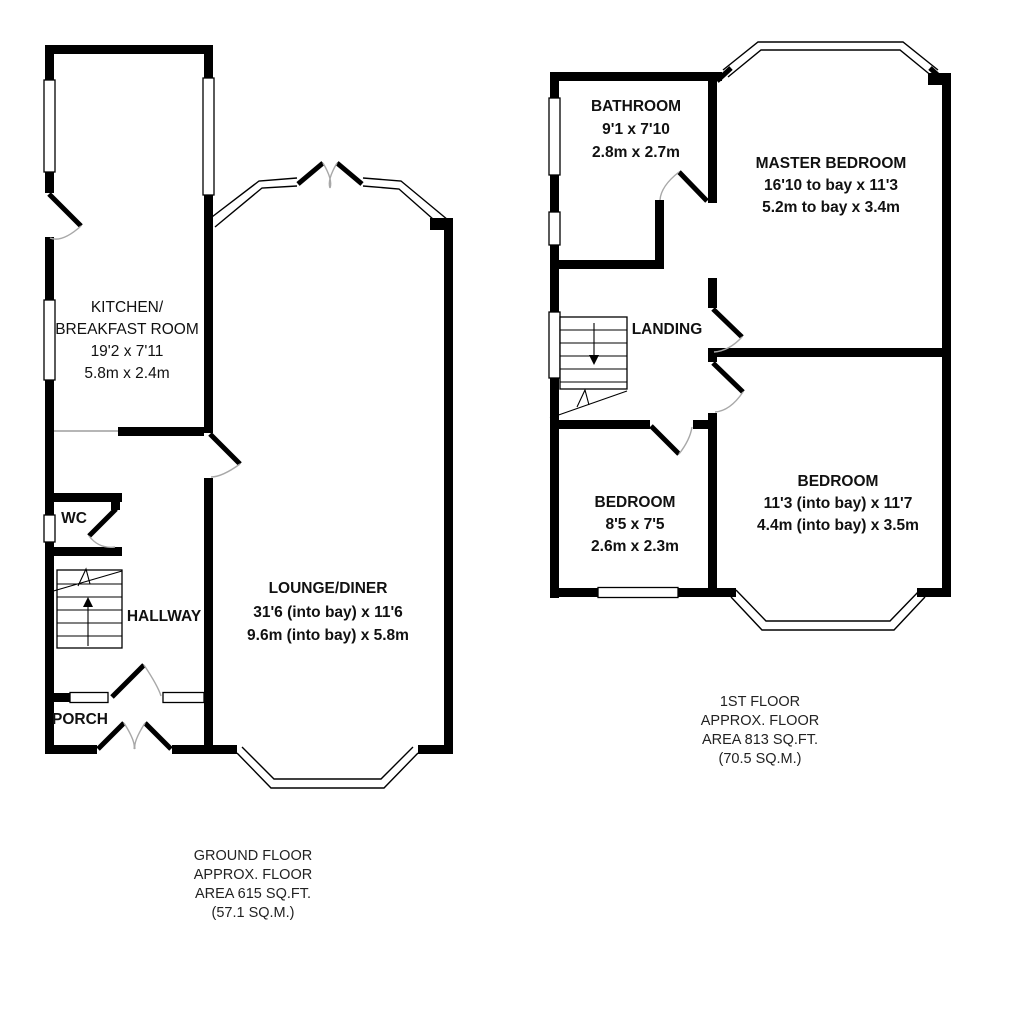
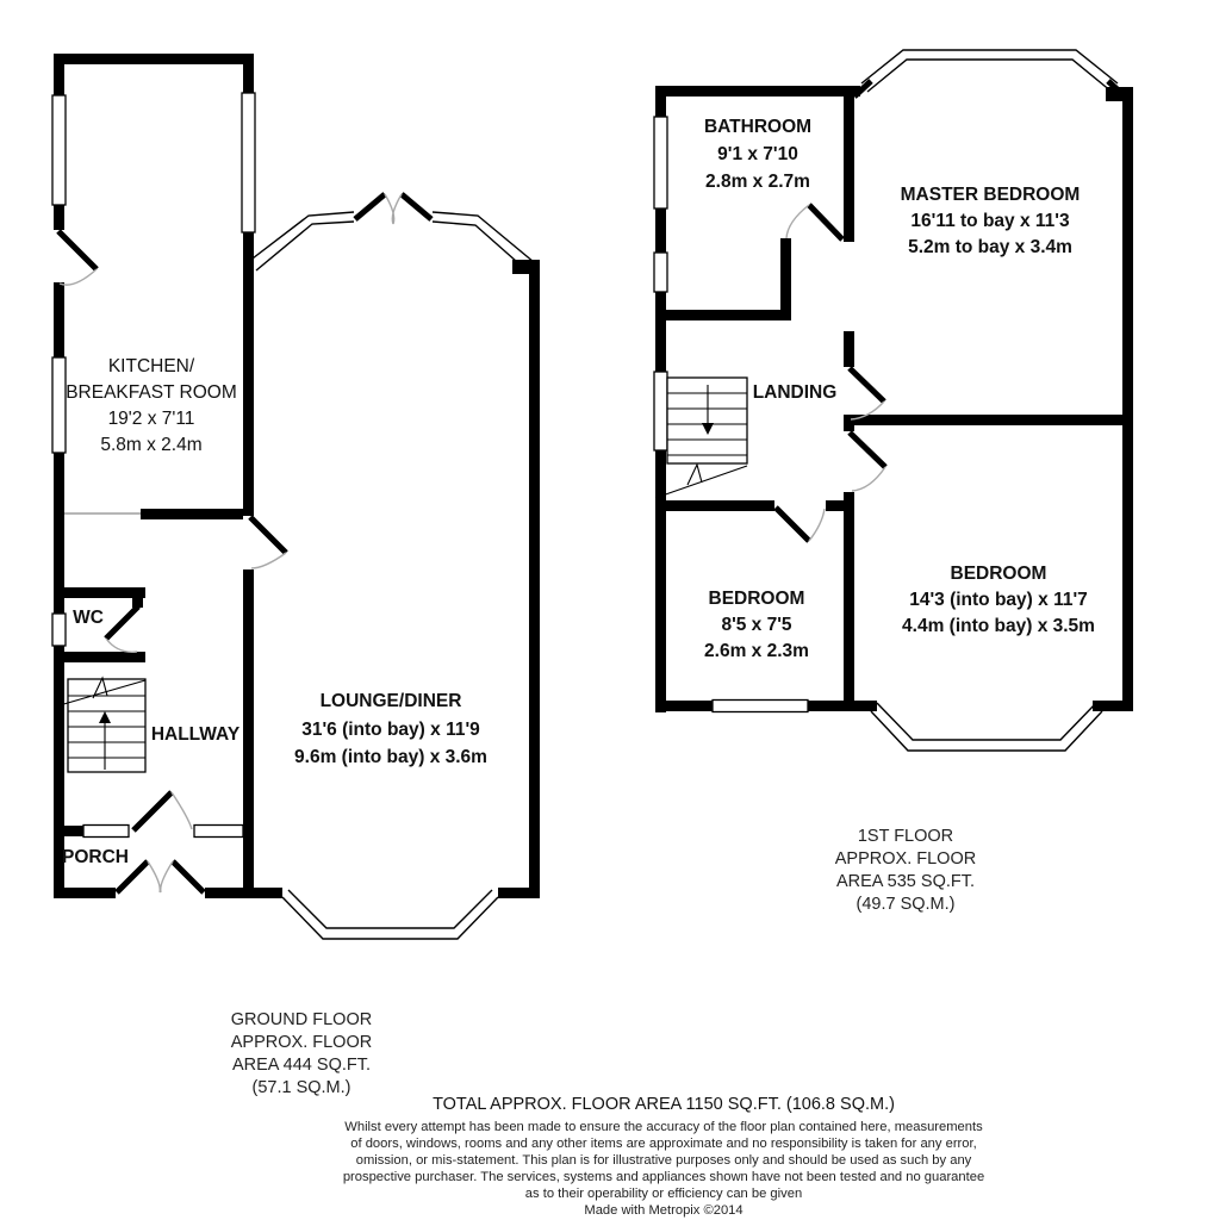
  KITCHEN/
  BREAKFAST ROOM
  19'2 x 7'11
  5.8m x 2.4m
  LOUNGE/DINER
- 31'6 (into bay) x 11'6
+ 31'6 (into bay) x 11'9
- 9.6m (into bay) x 5.8m
+ 9.6m (into bay) x 3.6m
  WC
  HALLWAY
  PORCH
  GROUND FLOOR
  APPROX. FLOOR
- AREA 615 SQ.FT.
+ AREA 444 SQ.FT.
  (57.1 SQ.M.)
  BATHROOM
  9'1 x 7'10
  2.8m x 2.7m
  MASTER BEDROOM
- 16'10 to bay x 11'3
+ 16'11 to bay x 11'3
  5.2m to bay x 3.4m
  LANDING
  BEDROOM
- 11'3 (into bay) x 11'7
+ 14'3 (into bay) x 11'7
  4.4m (into bay) x 3.5m
  BEDROOM
  8'5 x 7'5
  2.6m x 2.3m
  1ST FLOOR
  APPROX. FLOOR
- AREA 813 SQ.FT.
+ AREA 535 SQ.FT.
- (70.5 SQ.M.)
+ (49.7 SQ.M.)
+ TOTAL APPROX. FLOOR AREA 1150 SQ.FT. (106.8 SQ.M.)
+ Whilst every attempt has been made to ensure the accuracy of the floor plan contained here, measurements
+ of doors, windows, rooms and any other items are approximate and no responsibility is taken for any error,
+ omission, or mis-statement. This plan is for illustrative purposes only and should be used as such by any
+ prospective purchaser. The services, systems and appliances shown have not been tested and no guarantee
+ as to their operability or efficiency can be given
+ Made with Metropix ©2014
